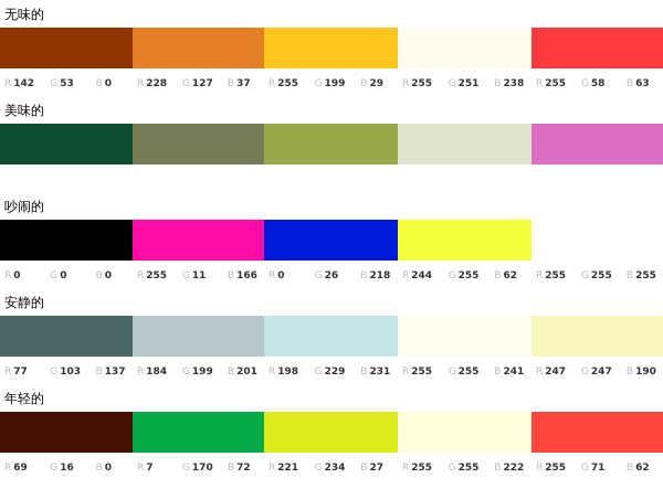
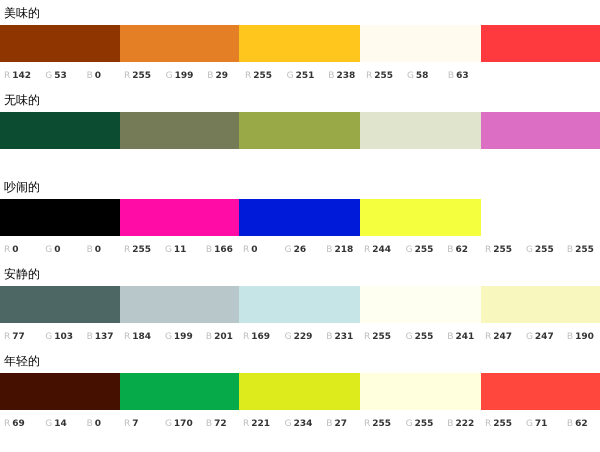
- 无味的
+ 美味的
  R 142
  G 53
  B 0
- R 228
- G 127
- B 37
  R 255
  G 199
  B 29
  R 255
  G 251
  B 238
  R 255
  G 58
  B 63
- 美味的
+ 无味的
  吵闹的
  R 0
  G 0
  B 0
  R 255
  G 11
  B 166
  R 0
  G 26
  B 218
  R 244
  G 255
  B 62
  R 255
  G 255
  B 255
  安静的
  R 77
  G 103
  B 137
  R 184
  G 199
  B 201
- R 198
+ R 169
  G 229
  B 231
  R 255
  G 255
  B 241
  R 247
  G 247
  B 190
  年轻的
  R 69
- G 16
+ G 14
  B 0
  R 7
  G 170
  B 72
  R 221
  G 234
  B 27
  R 255
  G 255
  B 222
  R 255
  G 71
  B 62
